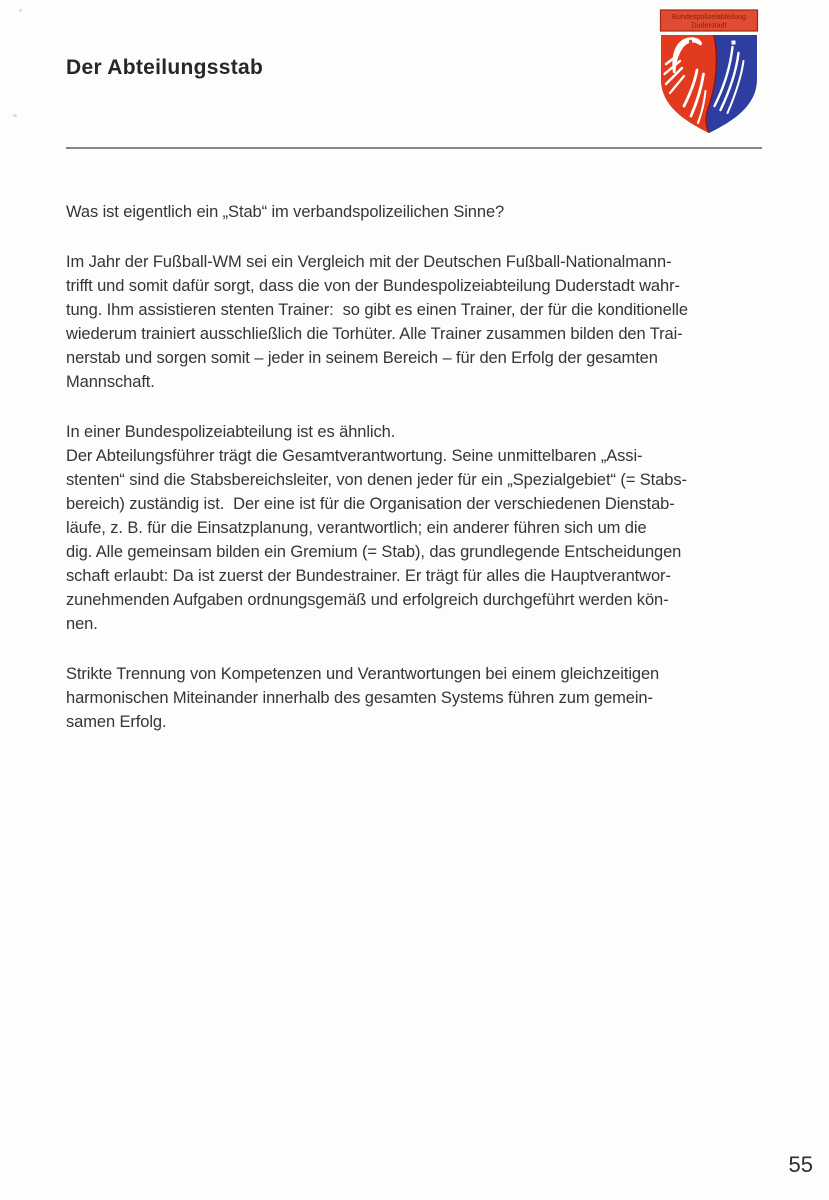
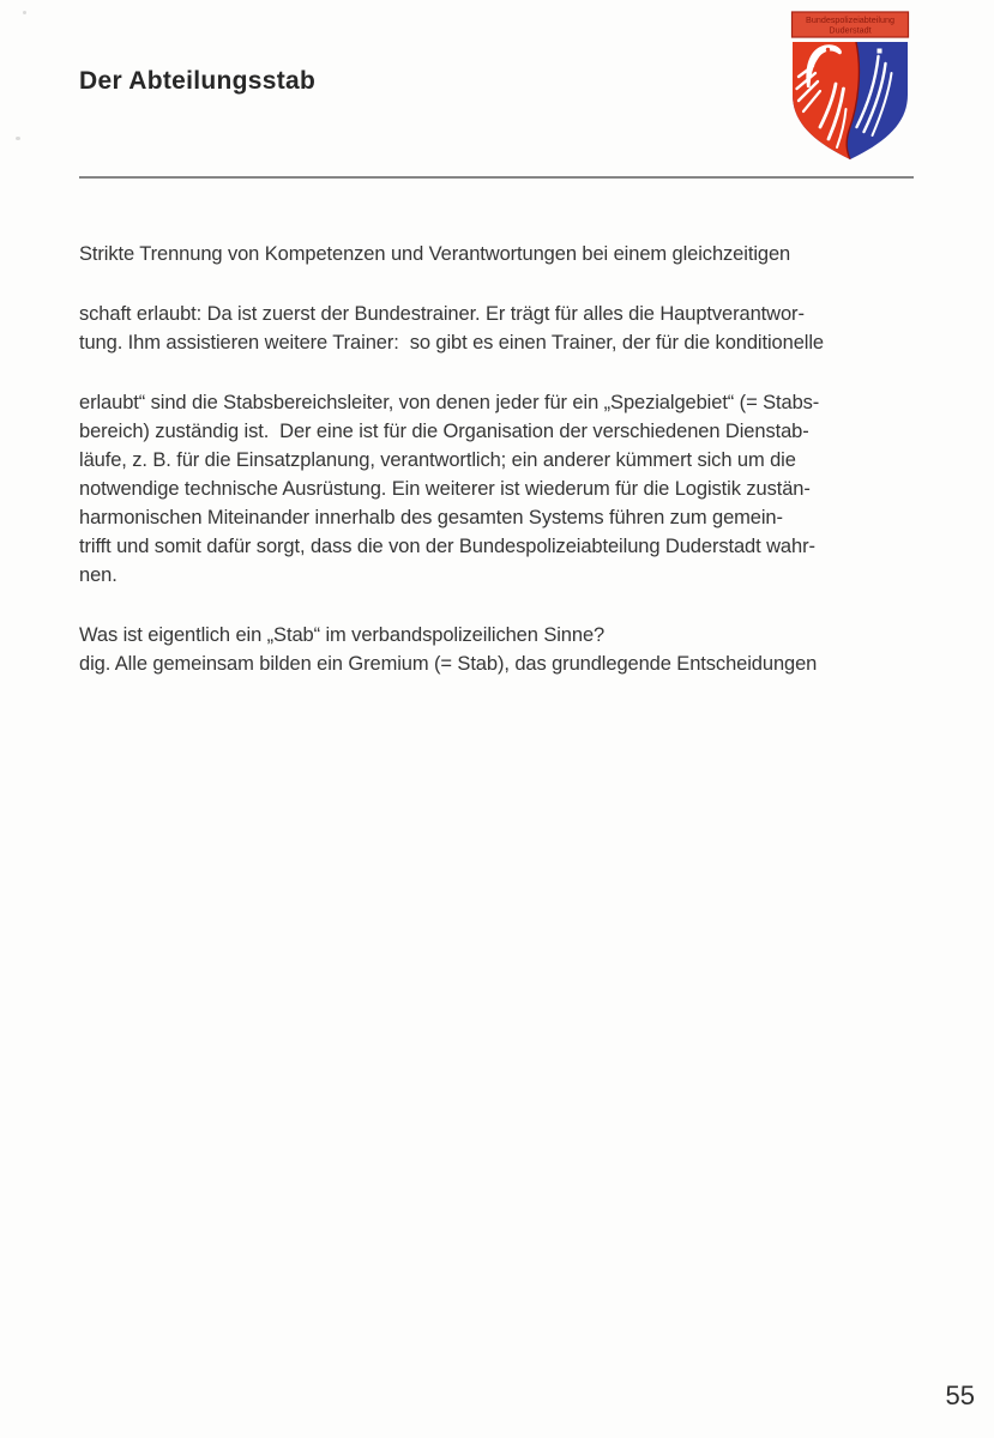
  Der Abteilungsstab
  Bundespolizeiabteilung
  Duderstadt
- Was ist eigentlich ein „Stab“ im verbandspolizeilichen Sinne?
+ Strikte Trennung von Kompetenzen und Verantwortungen bei einem gleichzeitigen
- Im Jahr der Fußball-WM sei ein Vergleich mit der Deutschen Fußball-Nationalmann-
- trifft und somit dafür sorgt, dass die von der Bundespolizeiabteilung Duderstadt wahr-
+ schaft erlaubt: Da ist zuerst der Bundestrainer. Er trägt für alles die Hauptverantwor-
- tung. Ihm assistieren stenten Trainer: so gibt es einen Trainer, der für die konditionelle
+ tung. Ihm assistieren weitere Trainer: so gibt es einen Trainer, der für die konditionelle
- wiederum trainiert ausschließlich die Torhüter. Alle Trainer zusammen bilden den Trai-
- nerstab und sorgen somit – jeder in seinem Bereich – für den Erfolg der gesamten
- Mannschaft.
- In einer Bundespolizeiabteilung ist es ähnlich.
- Der Abteilungsführer trägt die Gesamtverantwortung. Seine unmittelbaren „Assi-
- stenten“ sind die Stabsbereichsleiter, von denen jeder für ein „Spezialgebiet“ (= Stabs-
+ erlaubt“ sind die Stabsbereichsleiter, von denen jeder für ein „Spezialgebiet“ (= Stabs-
  bereich) zuständig ist. Der eine ist für die Organisation der verschiedenen Dienstab-
- läufe, z. B. für die Einsatzplanung, verantwortlich; ein anderer führen sich um die
+ läufe, z. B. für die Einsatzplanung, verantwortlich; ein anderer kümmert sich um die
+ notwendige technische Ausrüstung. Ein weiterer ist wiederum für die Logistik zustän-
- dig. Alle gemeinsam bilden ein Gremium (= Stab), das grundlegende Entscheidungen
+ harmonischen Miteinander innerhalb des gesamten Systems führen zum gemein-
- schaft erlaubt: Da ist zuerst der Bundestrainer. Er trägt für alles die Hauptverantwor-
+ trifft und somit dafür sorgt, dass die von der Bundespolizeiabteilung Duderstadt wahr-
- zunehmenden Aufgaben ordnungsgemäß und erfolgreich durchgeführt werden kön-
  nen.
- Strikte Trennung von Kompetenzen und Verantwortungen bei einem gleichzeitigen
+ Was ist eigentlich ein „Stab“ im verbandspolizeilichen Sinne?
- harmonischen Miteinander innerhalb des gesamten Systems führen zum gemein-
+ dig. Alle gemeinsam bilden ein Gremium (= Stab), das grundlegende Entscheidungen
- samen Erfolg.
  55
